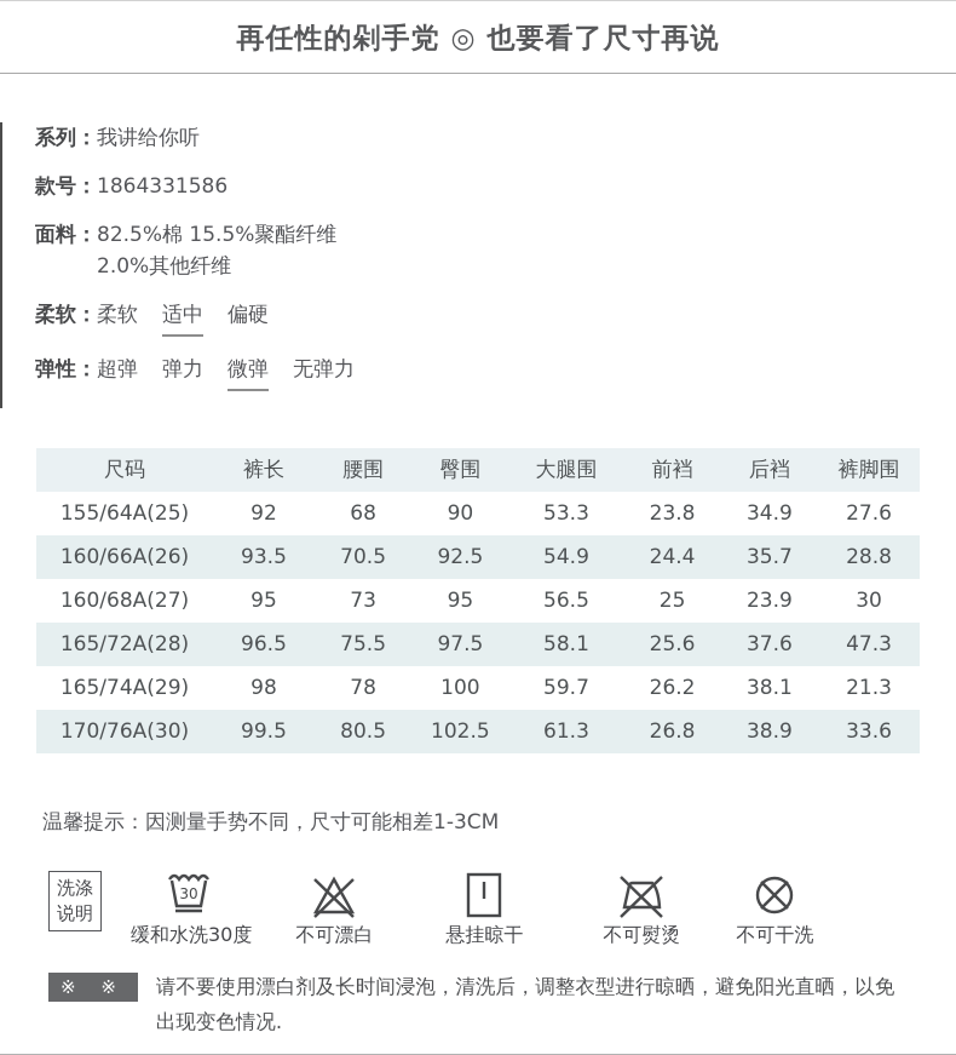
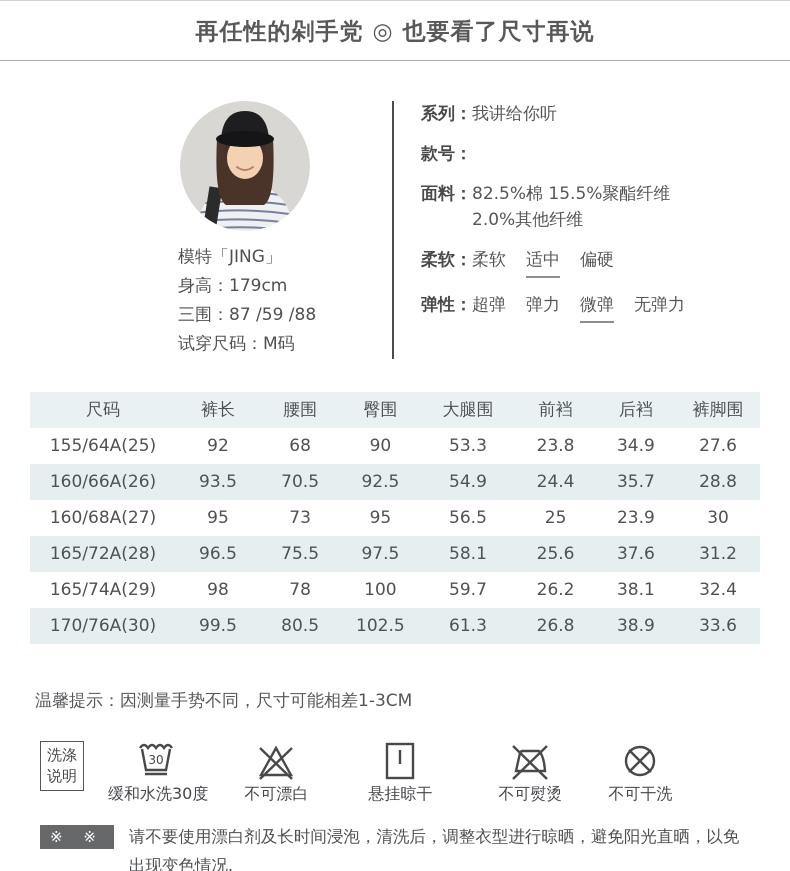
  再任性的剁手党 ◎ 也要看了尺寸再说
+ 模特「JING」
+ 身高：179cm
+ 三围：87 /59 /88
+ 试穿尺码：M码
  系列：
  我讲给你听
  款号：
- 1864331586
  面料：
  82.5%棉 15.5%聚酯纤维
  2.0%其他纤维
  柔软：
  柔软 适中 偏硬
  弹性：
  超弹 弹力 微弹 无弹力
  尺码	裤长	腰围	臀围	大腿围	前裆	后裆	裤脚围
  155/64A(25)	92	68	90	53.3	23.8	34.9	27.6
  160/66A(26)	93.5	70.5	92.5	54.9	24.4	35.7	28.8
  160/68A(27)	95	73	95	56.5	25	23.9	30
- 165/72A(28)	96.5	75.5	97.5	58.1	25.6	37.6	47.3
+ 165/72A(28)	96.5	75.5	97.5	58.1	25.6	37.6	31.2
- 165/74A(29)	98	78	100	59.7	26.2	38.1	21.3
+ 165/74A(29)	98	78	100	59.7	26.2	38.1	32.4
  170/76A(30)	99.5	80.5	102.5	61.3	26.8	38.9	33.6
  温馨提示：因测量手势不同，尺寸可能相差1-3CM
  洗涤
  说明
  30
  缓和水洗30度
  不可漂白
  悬挂晾干
  不可熨烫
  不可干洗
  ※ ※
  请不要使用漂白剂及长时间浸泡，清洗后，调整衣型进行晾晒，避免阳光直晒，以免出现变色情况.
